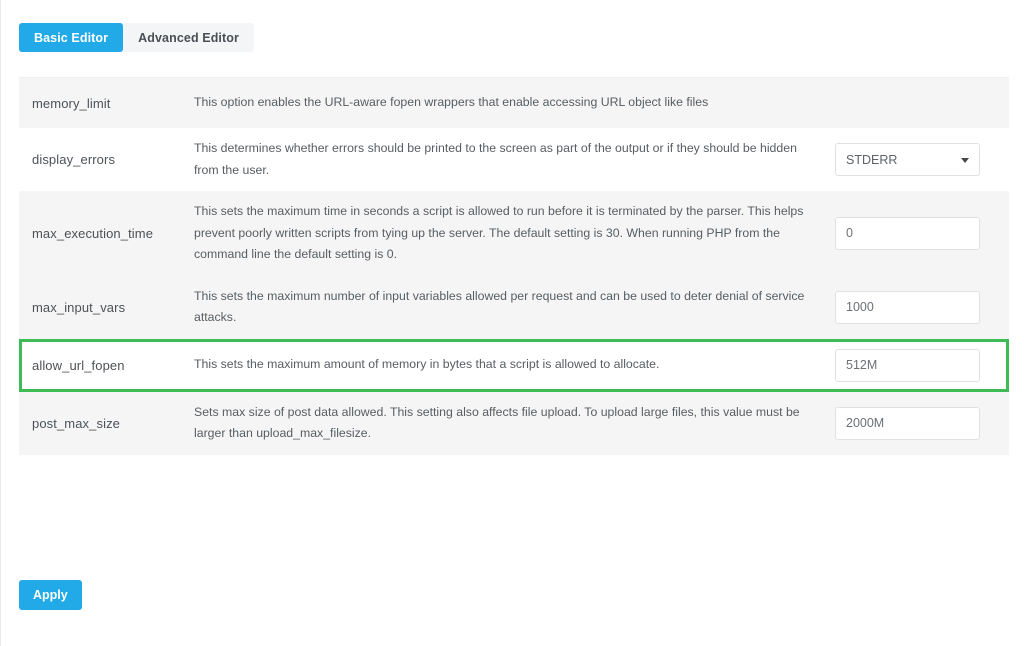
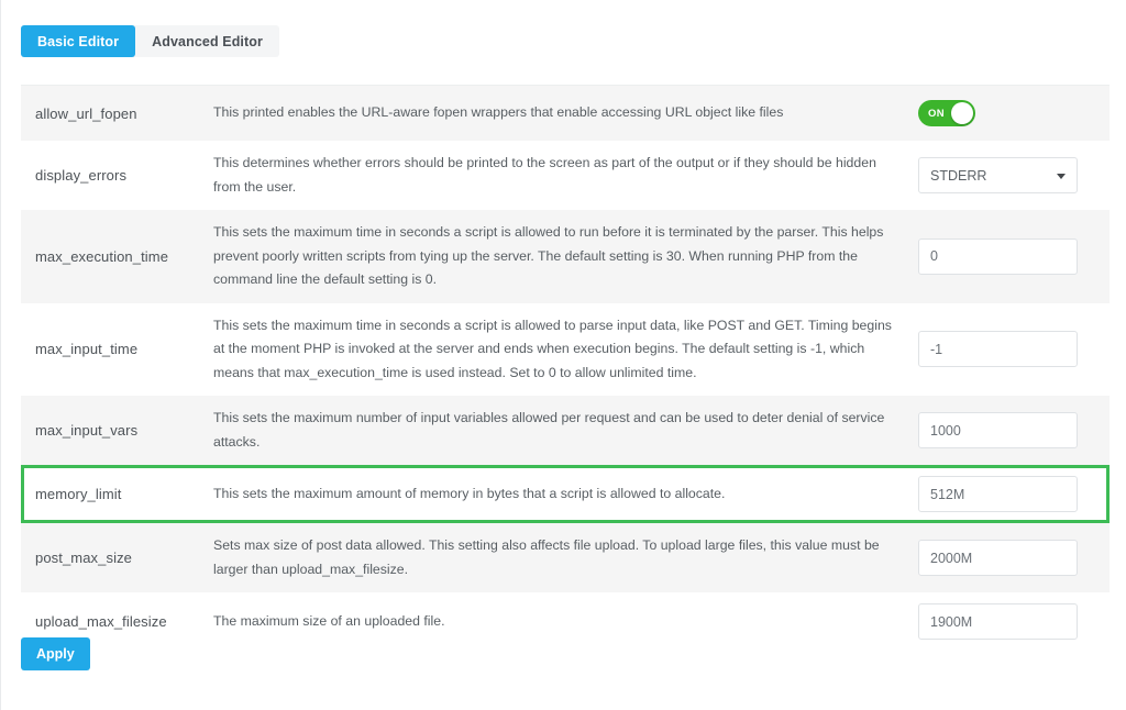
  Basic Editor
  Advanced Editor
- memory_limit
+ allow_url_fopen
- This option enables the URL-aware fopen wrappers that enable accessing URL object like files
+ This printed enables the URL-aware fopen wrappers that enable accessing URL object like files
+ ON
  display_errors
  This determines whether errors should be printed to the screen as part of the output or if they should be hidden from the user.
  STDERR
  max_execution_time
  This sets the maximum time in seconds a script is allowed to run before it is terminated by the parser. This helps prevent poorly written scripts from tying up the server. The default setting is 30. When running PHP from the command line the default setting is 0.
  0
+ max_input_time
+ This sets the maximum time in seconds a script is allowed to parse input data, like POST and GET. Timing begins at the moment PHP is invoked at the server and ends when execution begins. The default setting is -1, which means that max_execution_time is used instead. Set to 0 to allow unlimited time.
+ -1
  max_input_vars
  This sets the maximum number of input variables allowed per request and can be used to deter denial of service attacks.
  1000
- allow_url_fopen
+ memory_limit
  This sets the maximum amount of memory in bytes that a script is allowed to allocate.
  512M
  post_max_size
  Sets max size of post data allowed. This setting also affects file upload. To upload large files, this value must be larger than upload_max_filesize.
  2000M
+ upload_max_filesize
+ The maximum size of an uploaded file.
+ 1900M
  Apply
